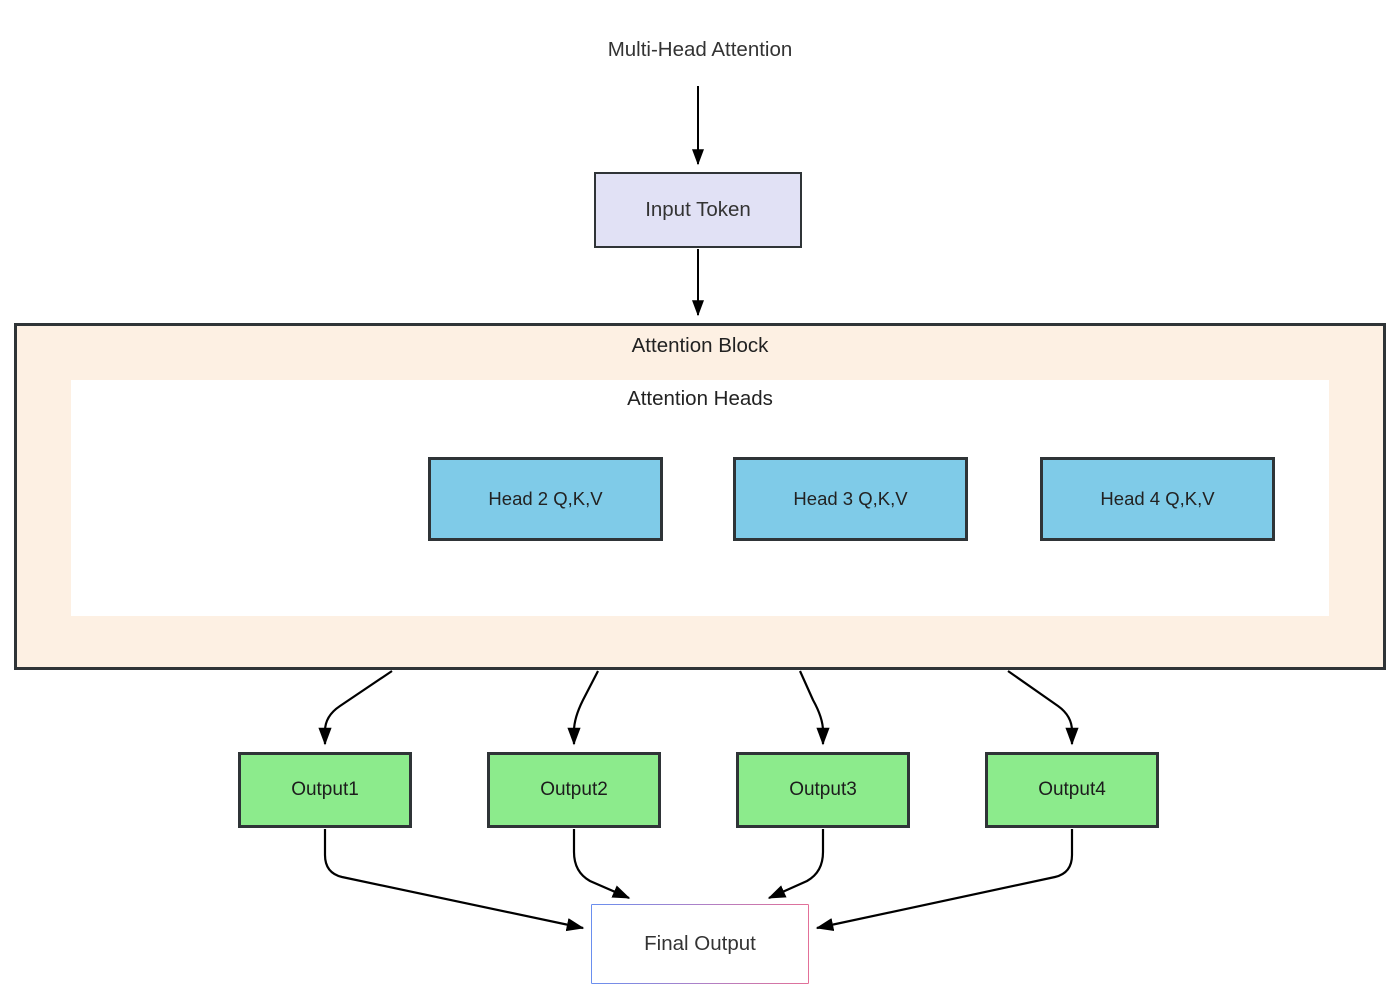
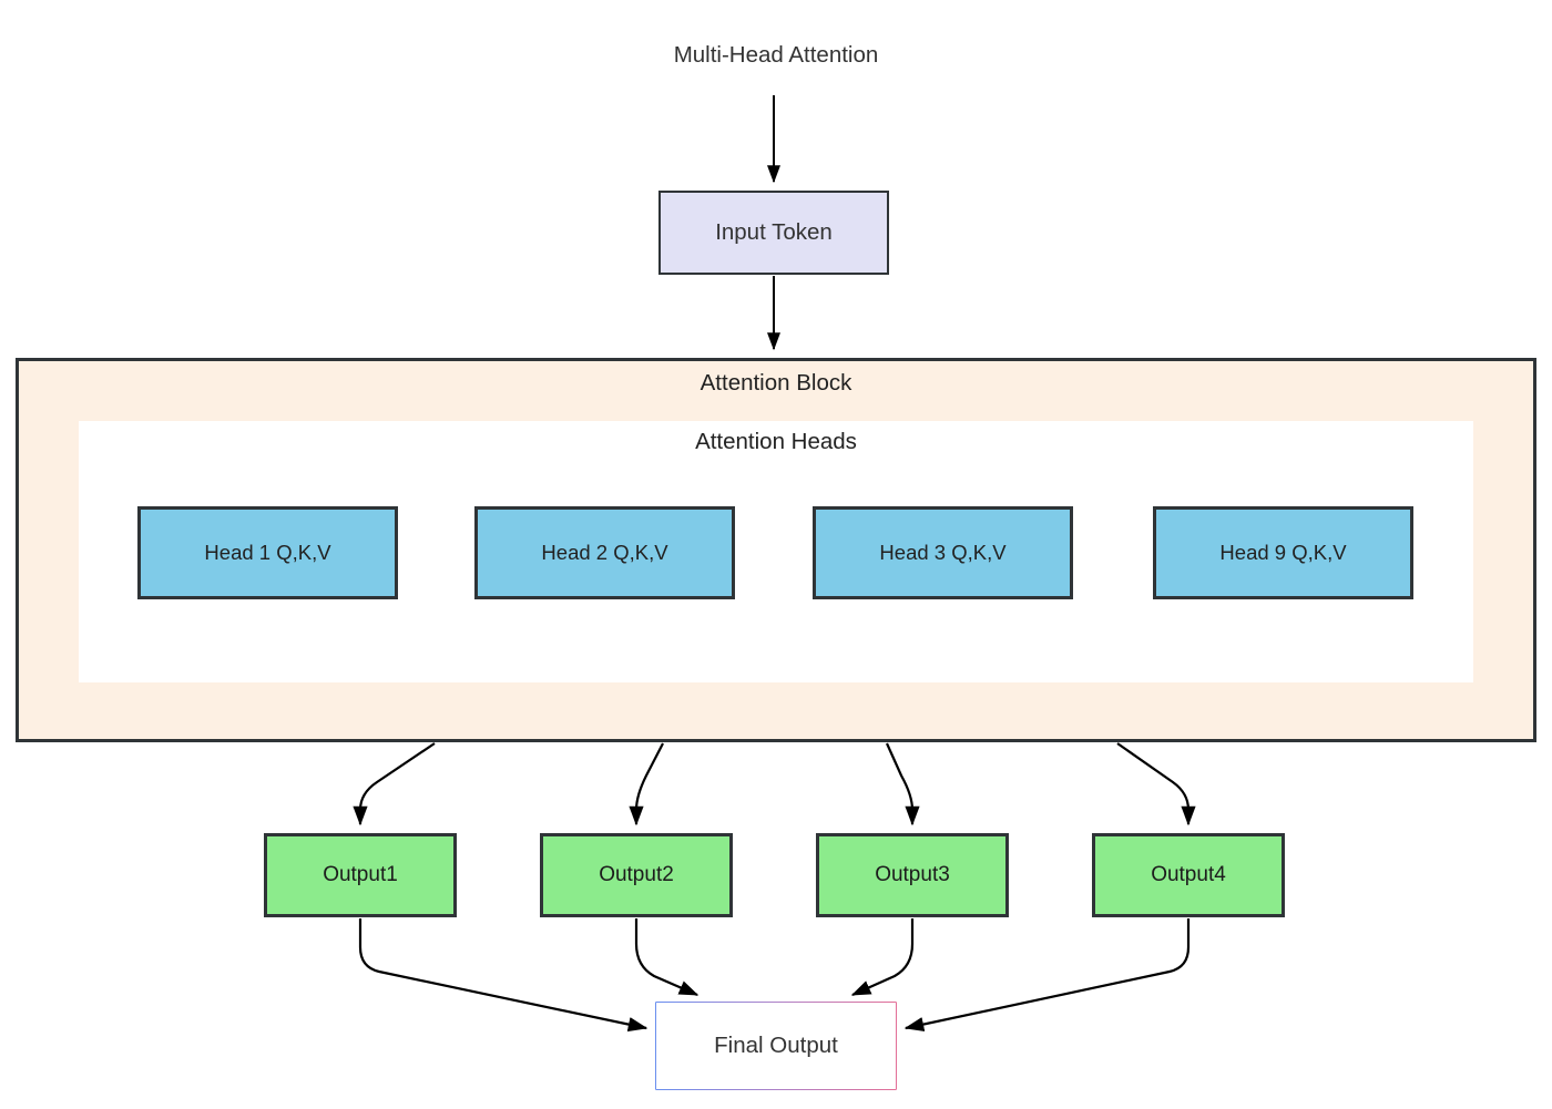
  Multi-Head Attention
  Input Token
  Attention Block
  Attention Heads
+ Head 1 Q,K,V
  Head 2 Q,K,V
  Head 3 Q,K,V
- Head 4 Q,K,V
+ Head 9 Q,K,V
  Output1
  Output2
  Output3
  Output4
  Final Output
